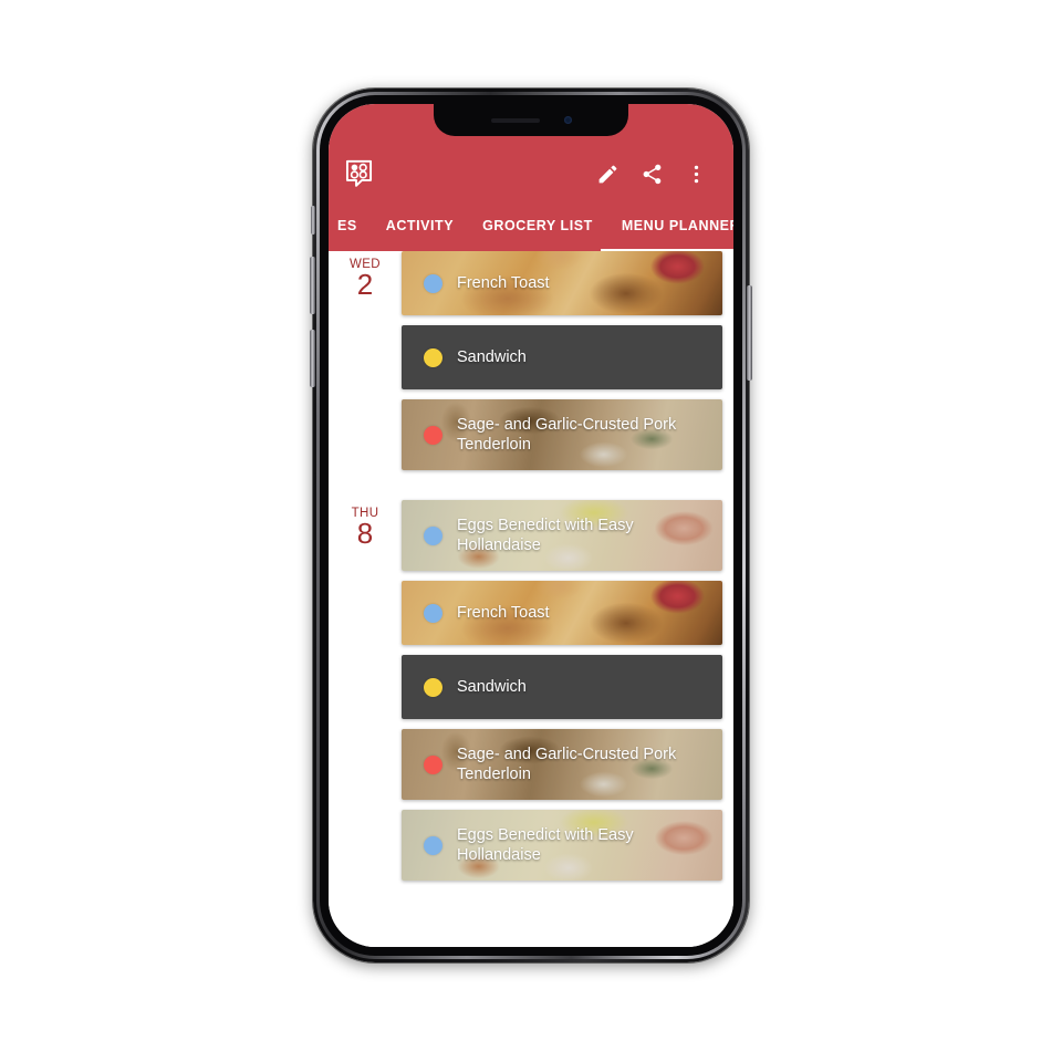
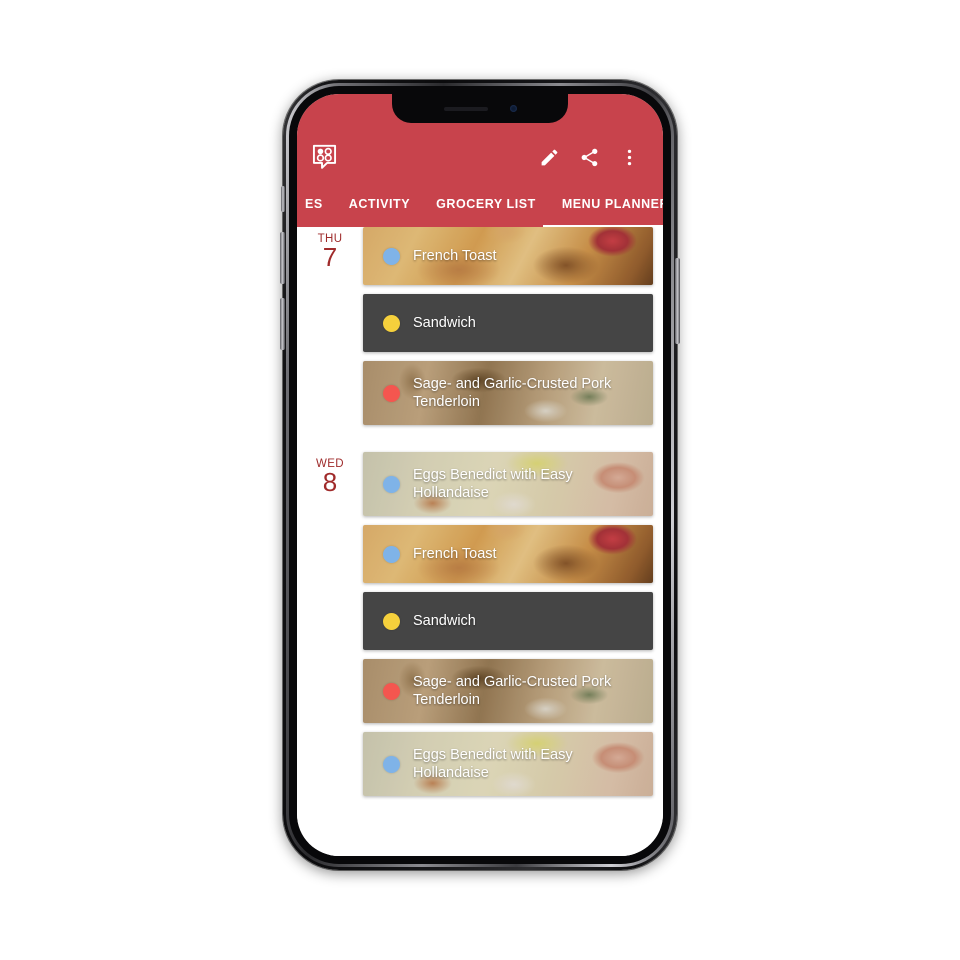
  ES
  ACTIVITY
  GROCERY LIST
  MENU PLANNE
- WED
+ THU
- 2
+ 7
  French Toast
  Sandwich
  Sage- and Garlic-Crusted Pork Tenderloin
- THU
+ WED
  8
  Eggs Benedict with Easy Hollandaise
  French Toast
  Sandwich
  Sage- and Garlic-Crusted Pork Tenderloin
  Eggs Benedict with Easy Hollandaise
